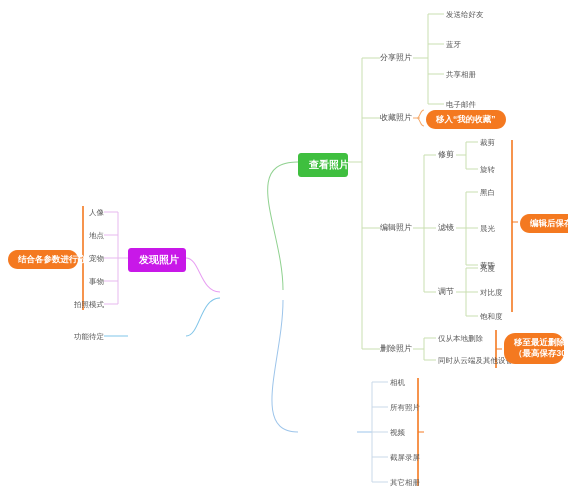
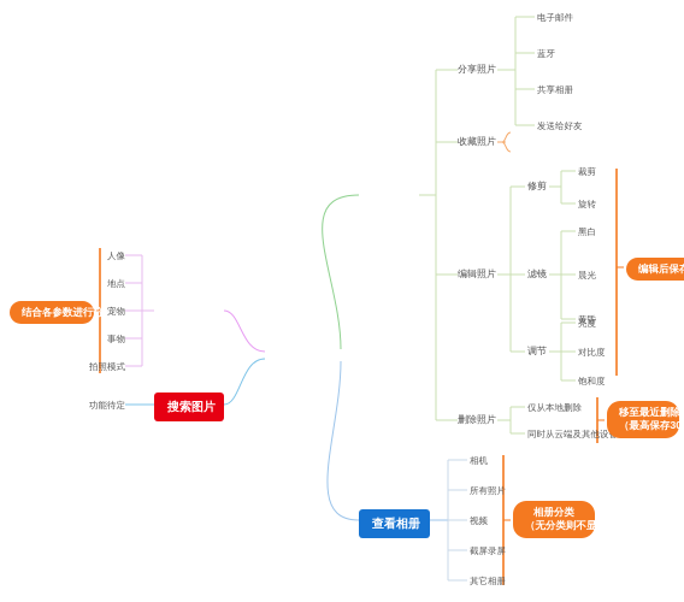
  结合各参数进行分
- 发现照片
  人像
  地点
  宠物
  事物
  拍照模式
+ 搜索图片
  功能待定
- 查看照片
  分享照片
- 发送给好友
+ 电子邮件
  蓝牙
  共享相册
- 电子邮件
+ 发送给好友
  收藏照片
- 移入“我的收藏”
  编辑照片
  修剪
  裁剪
  旋转
  滤镜
  黑白
  晨光
  黄昏
  调节
  亮度
  对比度
  饱和度
  编辑后保
  删除照片
  仅从本地删除
  移至最近删除
  （最高保存30
+ 查看相册
  相机
  所有照片
  视频
  截屏录屏
  其它相册
+ 相册分类
+ （无分类则不显示）
